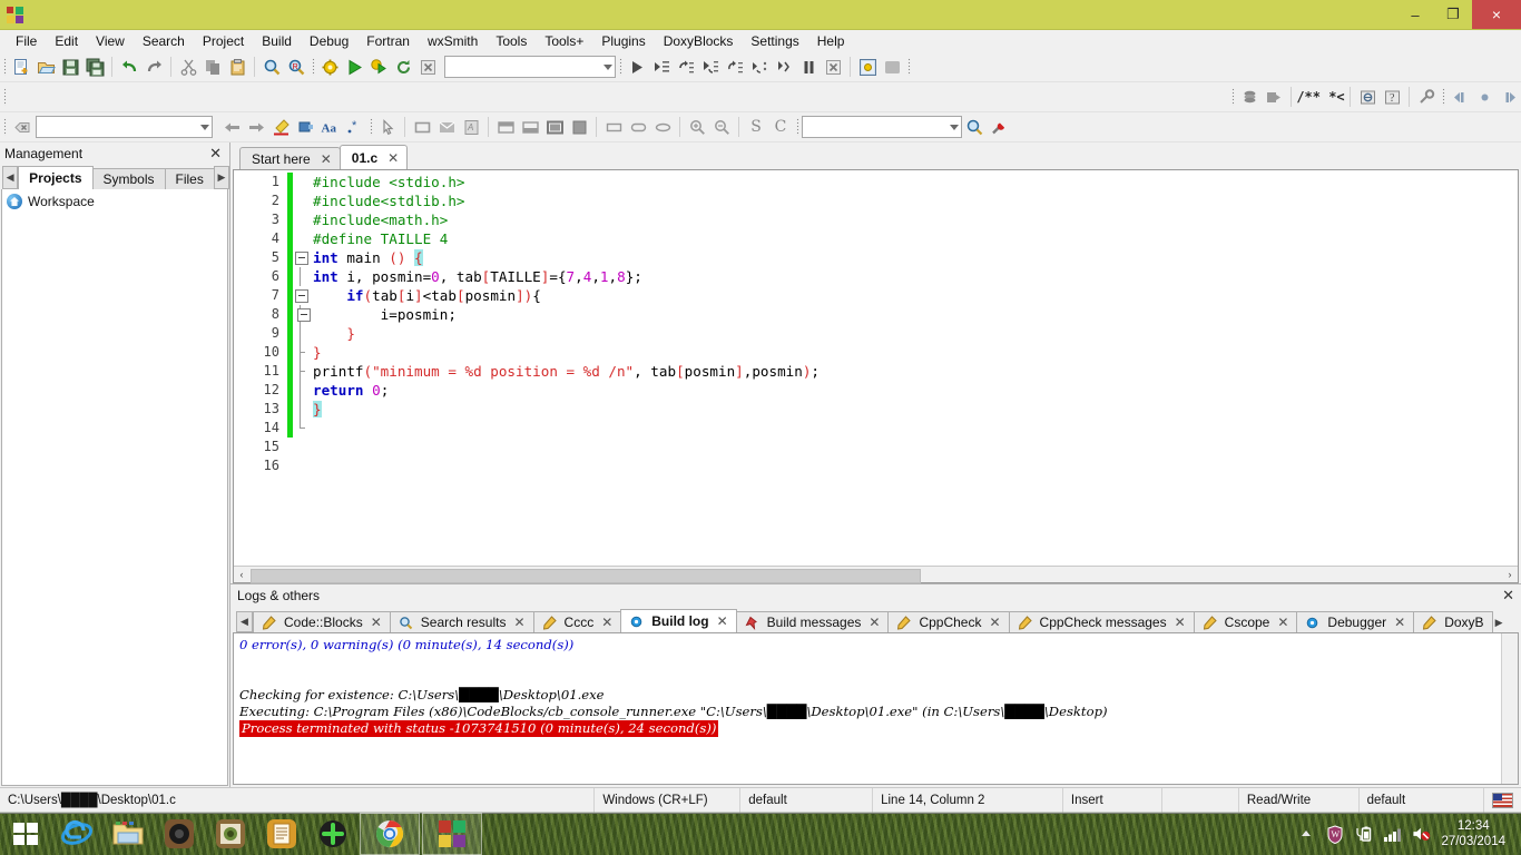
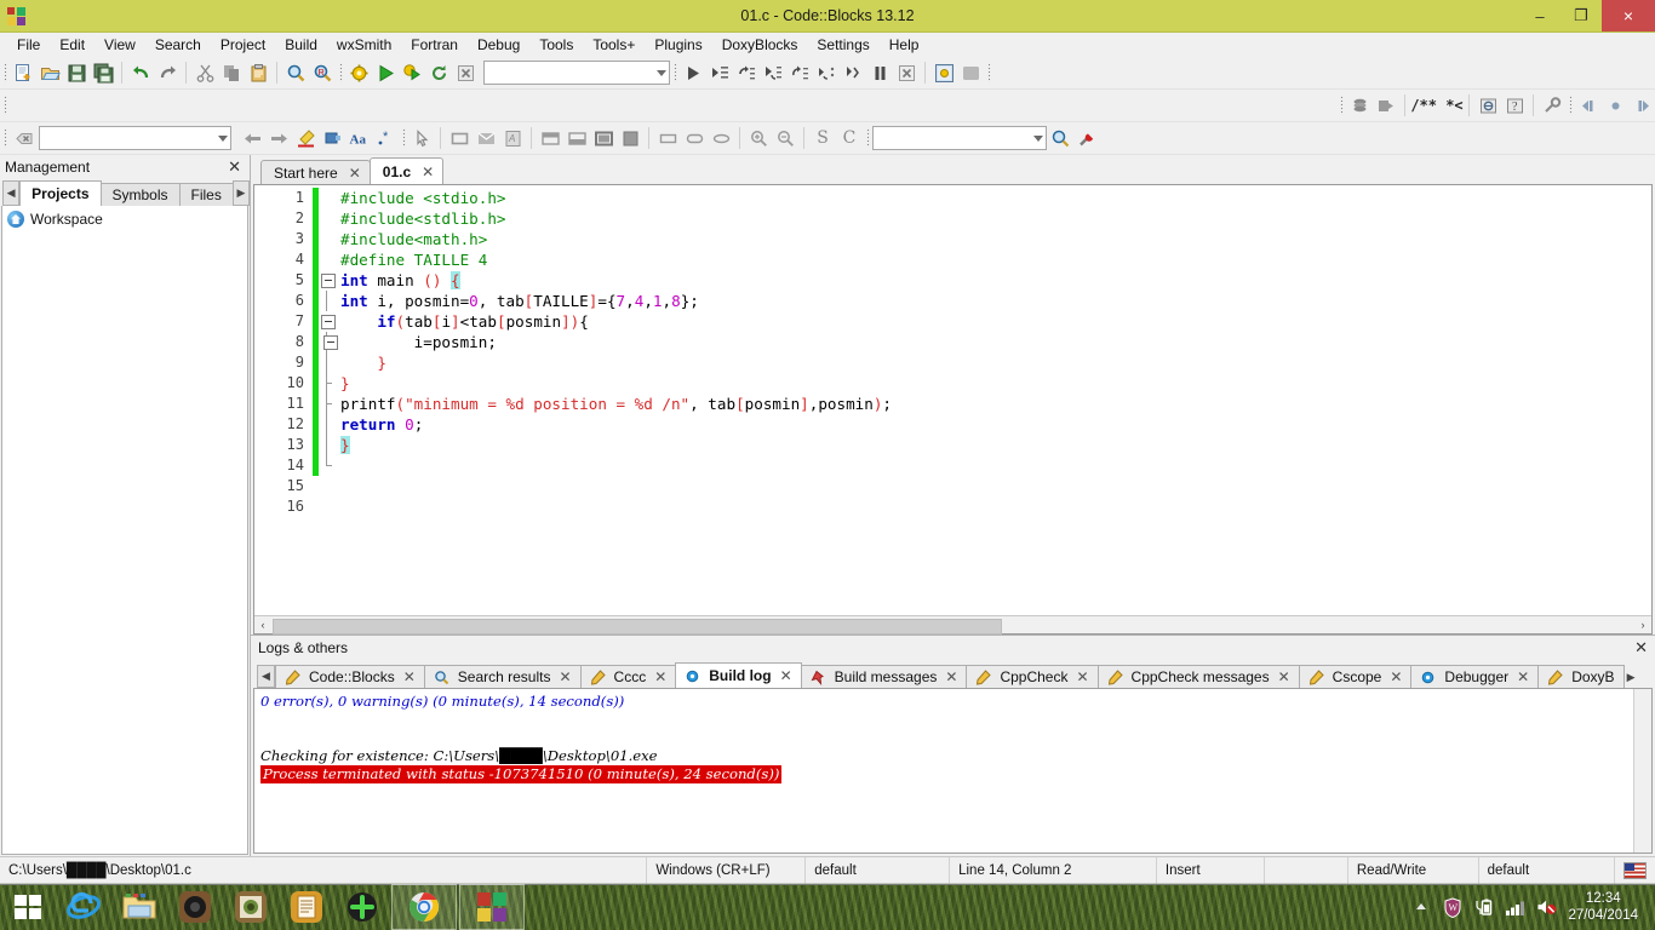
+ 01.c - Code::Blocks 13.12
  –
  ❐
  ×
  File
  Edit
  View
  Search
  Project
  Build
- Debug
+ wxSmith
  Fortran
- wxSmith
+ Debug
  Tools
  Tools+
  Plugins
  DoxyBlocks
  Settings
  Help
  /** *<
  ?
  Aa
  *
  A
  S
  C
  Management
  ✕
  ◀
  Projects
  Symbols
  Files
  ▶
  Workspace
  Start here
  ✕
  01.c
  ✕
  1
  2
  3
  4
  5
  6
  7
  8
  9
  10
  11
  12
  13
  14
  15
  16
  #include <stdio.h>
  #include<stdlib.h>
  #include<math.h>
  #define TAILLE 4
  int main () {
  int i, posmin=0, tab[TAILLE]={7,4,1,8};
  if(tab[i]<tab[posmin]){
  i=posmin;
  }
  }
  printf("minimum = %d position = %d /n", tab[posmin],posmin);
  return 0;
  }
  ‹
  ›
  Logs & others
  ✕
  ◀
  Code::Blocks
  ✕
  Search results
  ✕
  Cccc
  ✕
  Build log
  ✕
  Build messages
  ✕
  CppCheck
  ✕
  CppCheck messages
  ✕
  Cscope
  ✕
  Debugger
  ✕
  DoxyB
  ▶
  0 error(s), 0 warning(s) (0 minute(s), 14 second(s))
  Checking for existence: C:\Users\████\Desktop\01.exe
- Executing: C:\Program Files (x86)\CodeBlocks/cb_console_runner.exe "C:\Users\████\Desktop\01.exe" (in C:\Users\████\Desktop)
  Process terminated with status -1073741510 (0 minute(s), 24 second(s))
  C:\Users\████\Desktop\01.c
  Windows (CR+LF)
  default
  Line 14, Column 2
  Insert
  Read/Write
  default
  W
  12:34
- 27/03/2014
+ 27/04/2014
